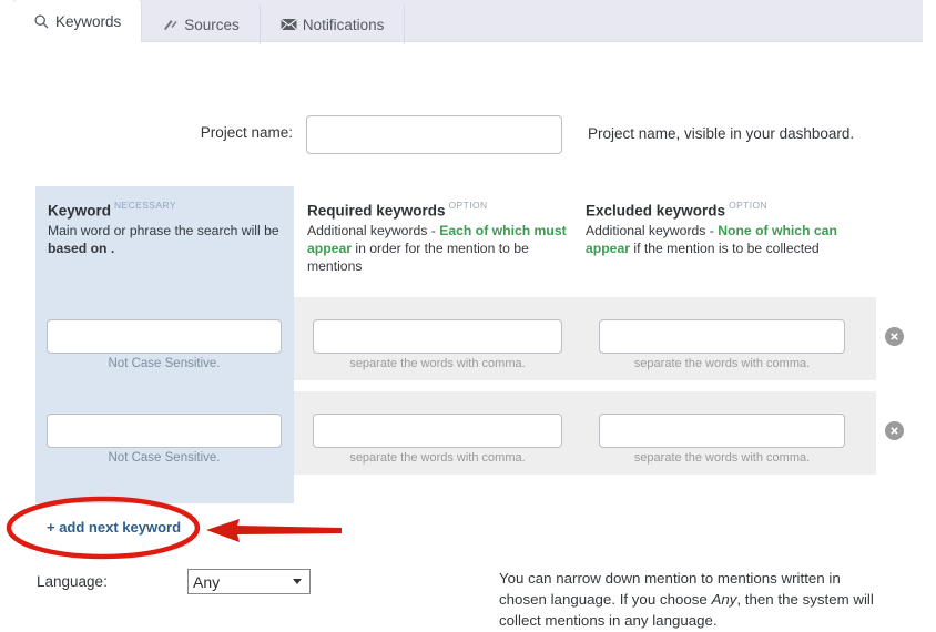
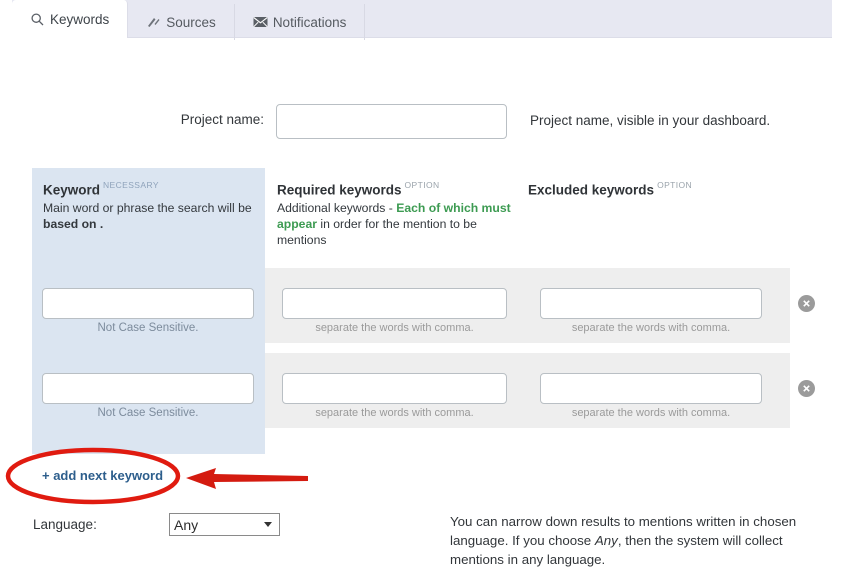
  Keywords
  Sources
  Notifications
  Project name:
  Project name, visible in your dashboard.
  Keyword NECESSARY
  Main word or phrase the search will be based on .
  Required keywords OPTION
  Additional keywords - Each of which must appear in order for the mention to be mentions
  Excluded keywords OPTION
- Additional keywords - None of which can appear if the mention is to be collected
  Not Case Sensitive.
  separate the words with comma.
  separate the words with comma.
  Not Case Sensitive.
  separate the words with comma.
  separate the words with comma.
  + add next keyword
  Language:
  Any
- You can narrow down mention to mentions written in chosen language. If you choose Any, then the system will collect mentions in any language.
+ You can narrow down results to mentions written in chosen language. If you choose Any, then the system will collect mentions in any language.
